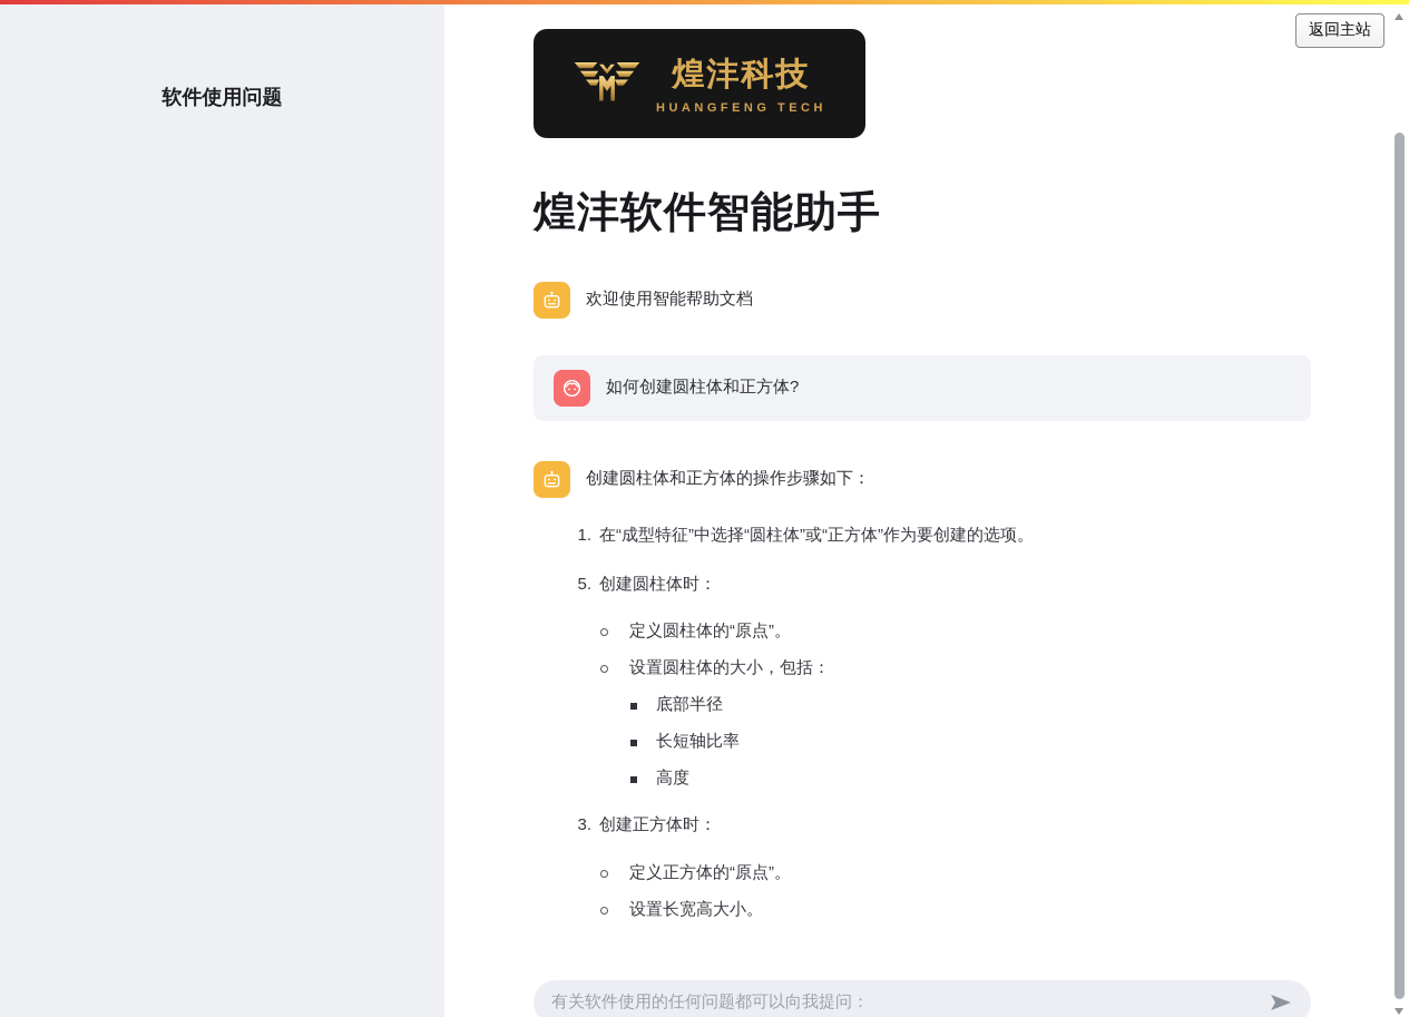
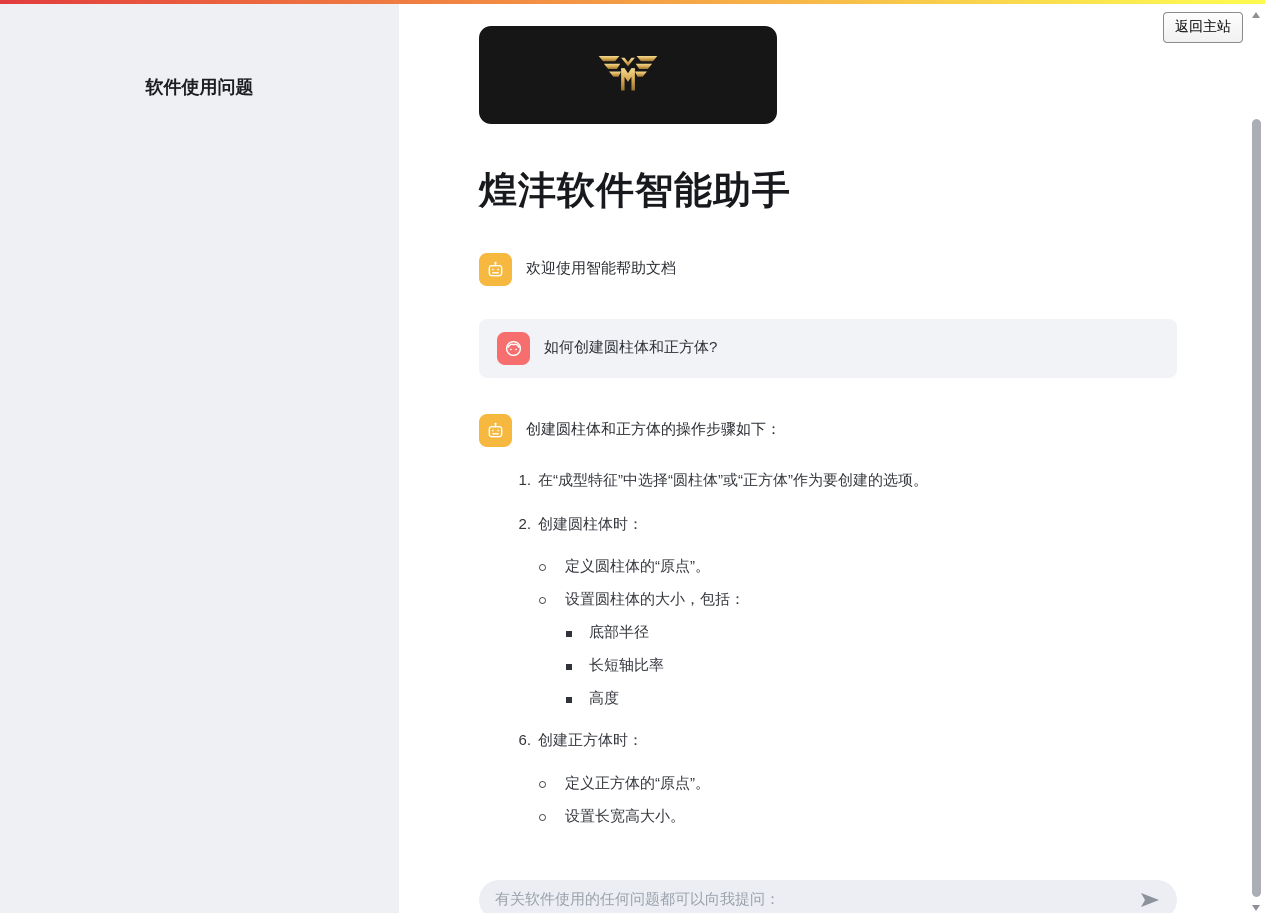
  软件使用问题
  返回主站
- 煌沣科技
- HUANGFENG TECH
  煌沣软件智能助手
  欢迎使用智能帮助文档
  如何创建圆柱体和正方体?
  创建圆柱体和正方体的操作步骤如下：
  1.
  在“成型特征”中选择“圆柱体”或“正方体”作为要创建的选项。
- 5.
+ 2.
  创建圆柱体时：
  定义圆柱体的“原点”。
  设置圆柱体的大小，包括：
  底部半径
  长短轴比率
  高度
- 3.
+ 6.
  创建正方体时：
  定义正方体的“原点”。
  设置长宽高大小。
  有关软件使用的任何问题都可以向我提问：
